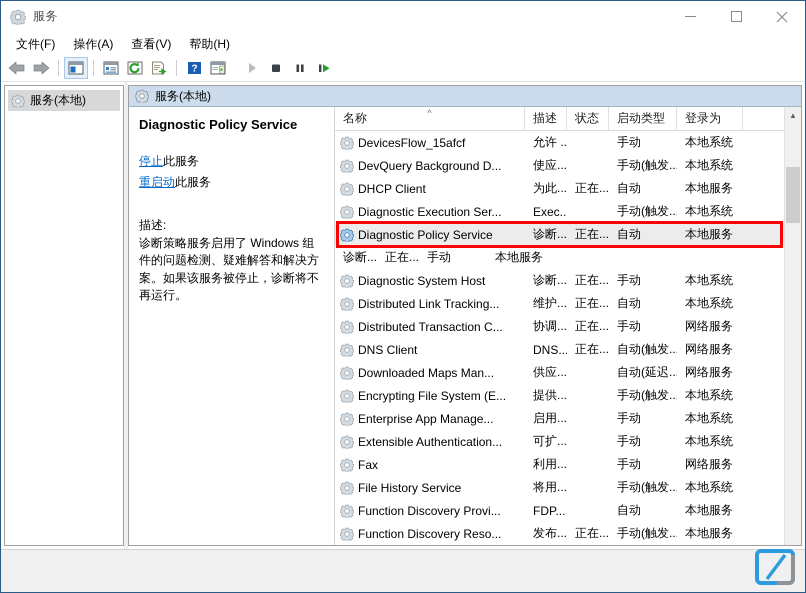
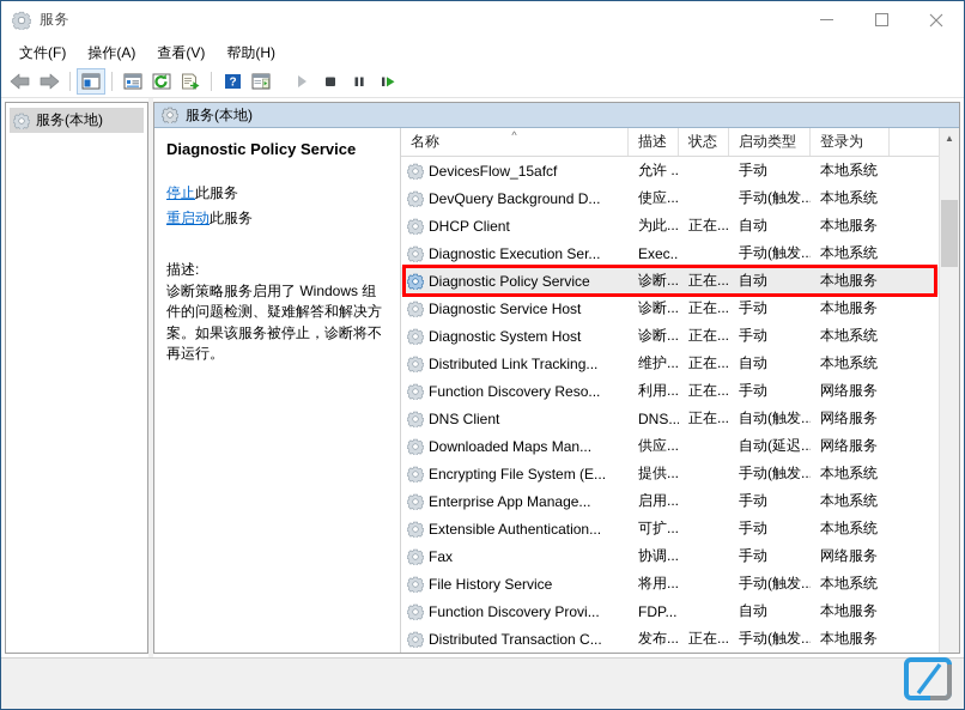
  服务
  文件(F)
  操作(A)
  查看(V)
  帮助(H)
  ?
  服务(本地)
  服务(本地)
  Diagnostic Policy Service
  停止此服务
  重启动此服务
  描述:
  诊断策略服务启用了 Windows 组件的问题检测、疑难解答和解决方案。如果该服务被停止，诊断将不再运行。
  名称
  ^
  描述
  状态
  启动类型
  登录为
  DevicesFlow_15afcf
  允许 ..
  手动
  本地系统
  DevQuery Background D...
  使应...
  手动(触发..
  本地系统
  DHCP Client
  为此...
  正在...
  自动
  本地服务
  Diagnostic Execution Ser...
  Exec..
  手动(触发..
  本地系统
  Diagnostic Policy Service
  诊断...
  正在...
  自动
  本地服务
+ Diagnostic Service Host
  诊断...
  正在...
  手动
  本地服务
  Diagnostic System Host
  诊断...
  正在...
  手动
  本地系统
  Distributed Link Tracking...
  维护...
  正在...
  自动
  本地系统
- Distributed Transaction C...
+ Function Discovery Reso...
- 协调...
+ 利用...
  正在...
  手动
  网络服务
  DNS Client
  DNS...
  正在...
  自动(触发..
  网络服务
  Downloaded Maps Man...
  供应...
  自动(延迟..
  网络服务
  Encrypting File System (E...
  提供...
  手动(触发..
  本地系统
  Enterprise App Manage...
  启用...
  手动
  本地系统
  Extensible Authentication...
  可扩...
  手动
  本地系统
  Fax
- 利用...
+ 协调...
  手动
  网络服务
  File History Service
  将用...
  手动(触发..
  本地系统
  Function Discovery Provi...
  FDP...
  自动
  本地服务
- Function Discovery Reso...
+ Distributed Transaction C...
  发布...
  正在...
  手动(触发..
  本地服务
  ▲
